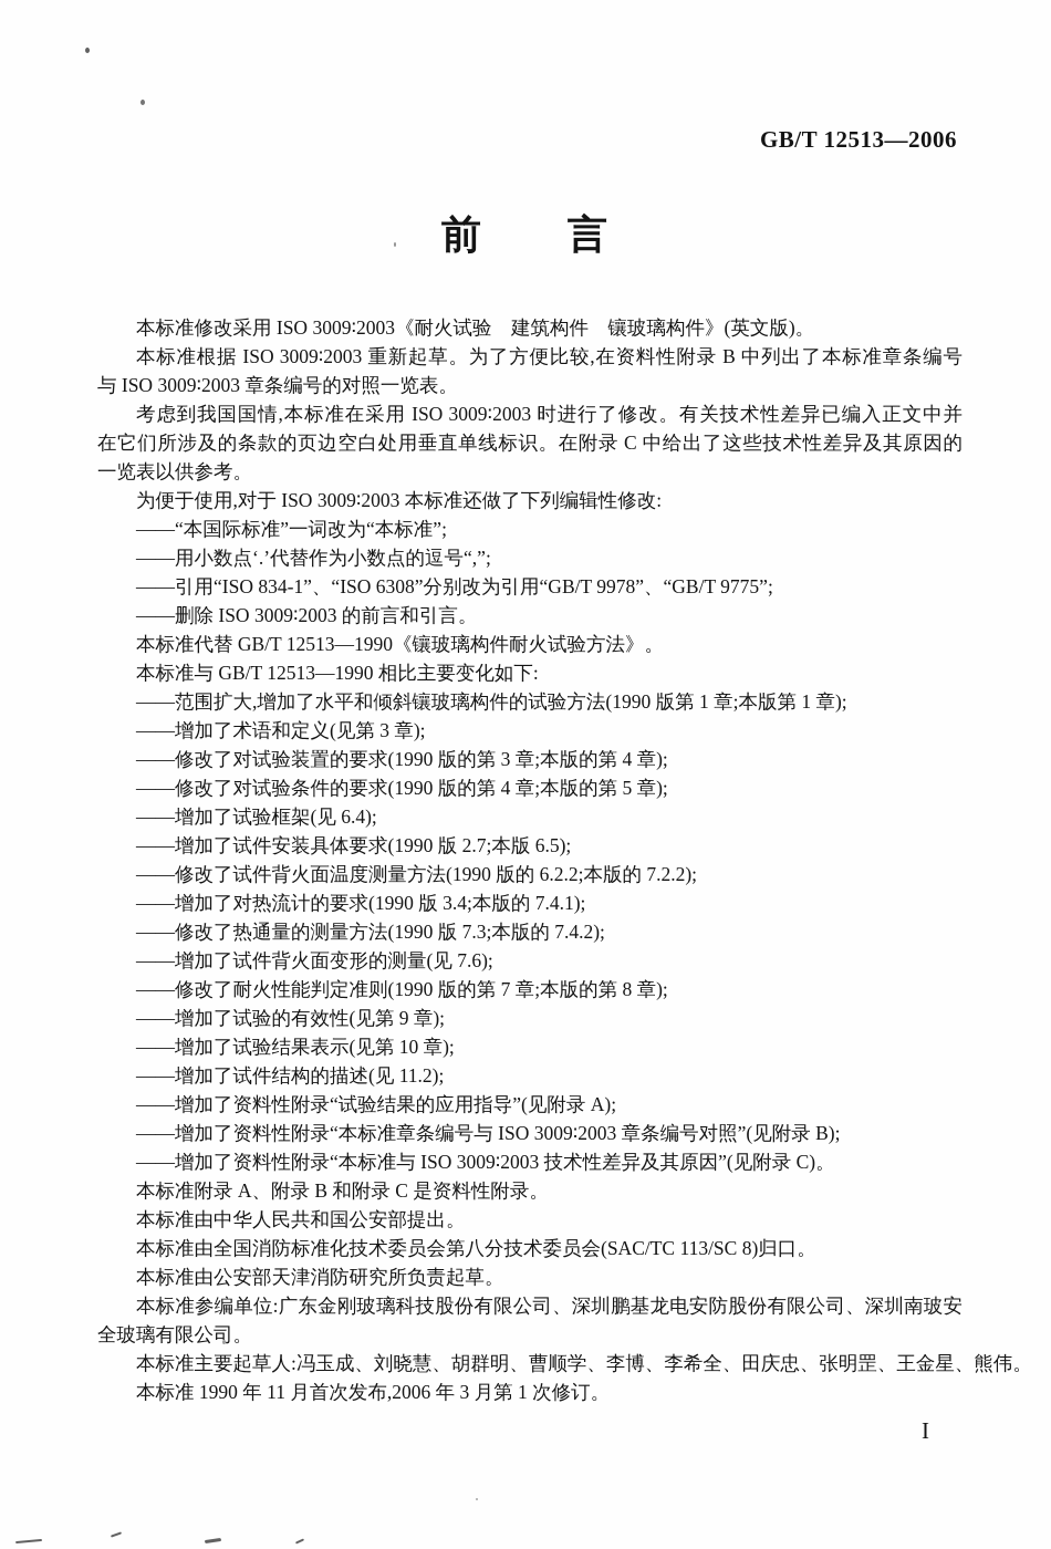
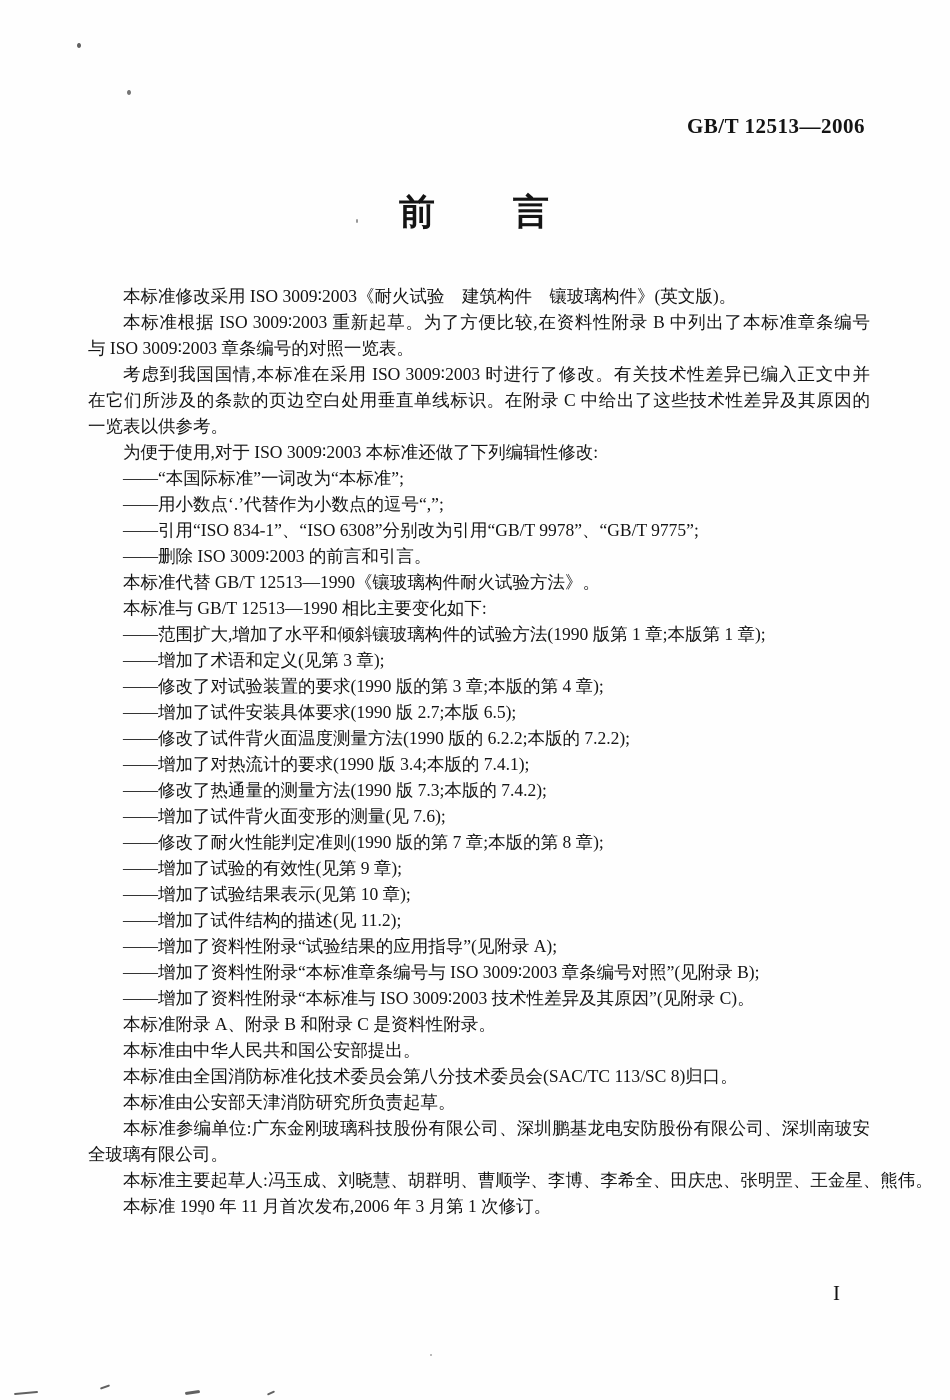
  GB/T 12513—2006
  前 言
  本标准修改采用 ISO 3009∶2003《耐火试验 建筑构件 镶玻璃构件》(英文版)。
  本标准根据 ISO 3009∶2003 重新起草。为了方便比较,在资料性附录 B 中列出了本标准章条编号
  与 ISO 3009∶2003 章条编号的对照一览表。
  考虑到我国国情,本标准在采用 ISO 3009∶2003 时进行了修改。有关技术性差异已编入正文中并
  在它们所涉及的条款的页边空白处用垂直单线标识。在附录 C 中给出了这些技术性差异及其原因的
  一览表以供参考。
  为便于使用,对于 ISO 3009∶2003 本标准还做了下列编辑性修改:
  ——“本国际标准”一词改为“本标准”;
  ——用小数点‘.’代替作为小数点的逗号“,”;
  ——引用“ISO 834-1”、“ISO 6308”分别改为引用“GB/T 9978”、“GB/T 9775”;
  ——删除 ISO 3009∶2003 的前言和引言。
  本标准代替 GB/T 12513—1990《镶玻璃构件耐火试验方法》。
  本标准与 GB/T 12513—1990 相比主要变化如下:
  ——范围扩大,增加了水平和倾斜镶玻璃构件的试验方法(1990 版第 1 章;本版第 1 章);
  ——增加了术语和定义(见第 3 章);
  ——修改了对试验装置的要求(1990 版的第 3 章;本版的第 4 章);
- ——修改了对试验条件的要求(1990 版的第 4 章;本版的第 5 章);
- ——增加了试验框架(见 6.4);
  ——增加了试件安装具体要求(1990 版 2.7;本版 6.5);
  ——修改了试件背火面温度测量方法(1990 版的 6.2.2;本版的 7.2.2);
  ——增加了对热流计的要求(1990 版 3.4;本版的 7.4.1);
  ——修改了热通量的测量方法(1990 版 7.3;本版的 7.4.2);
  ——增加了试件背火面变形的测量(见 7.6);
  ——修改了耐火性能判定准则(1990 版的第 7 章;本版的第 8 章);
  ——增加了试验的有效性(见第 9 章);
  ——增加了试验结果表示(见第 10 章);
  ——增加了试件结构的描述(见 11.2);
  ——增加了资料性附录“试验结果的应用指导”(见附录 A);
  ——增加了资料性附录“本标准章条编号与 ISO 3009∶2003 章条编号对照”(见附录 B);
  ——增加了资料性附录“本标准与 ISO 3009∶2003 技术性差异及其原因”(见附录 C)。
  本标准附录 A、附录 B 和附录 C 是资料性附录。
  本标准由中华人民共和国公安部提出。
  本标准由全国消防标准化技术委员会第八分技术委员会(SAC/TC 113/SC 8)归口。
  本标准由公安部天津消防研究所负责起草。
  本标准参编单位:广东金刚玻璃科技股份有限公司、深圳鹏基龙电安防股份有限公司、深圳南玻安
  全玻璃有限公司。
  本标准主要起草人:冯玉成、刘晓慧、胡群明、曹顺学、李博、李希全、田庆忠、张明罡、王金星、熊伟。
  本标准 1990 年 11 月首次发布,2006 年 3 月第 1 次修订。
  I
